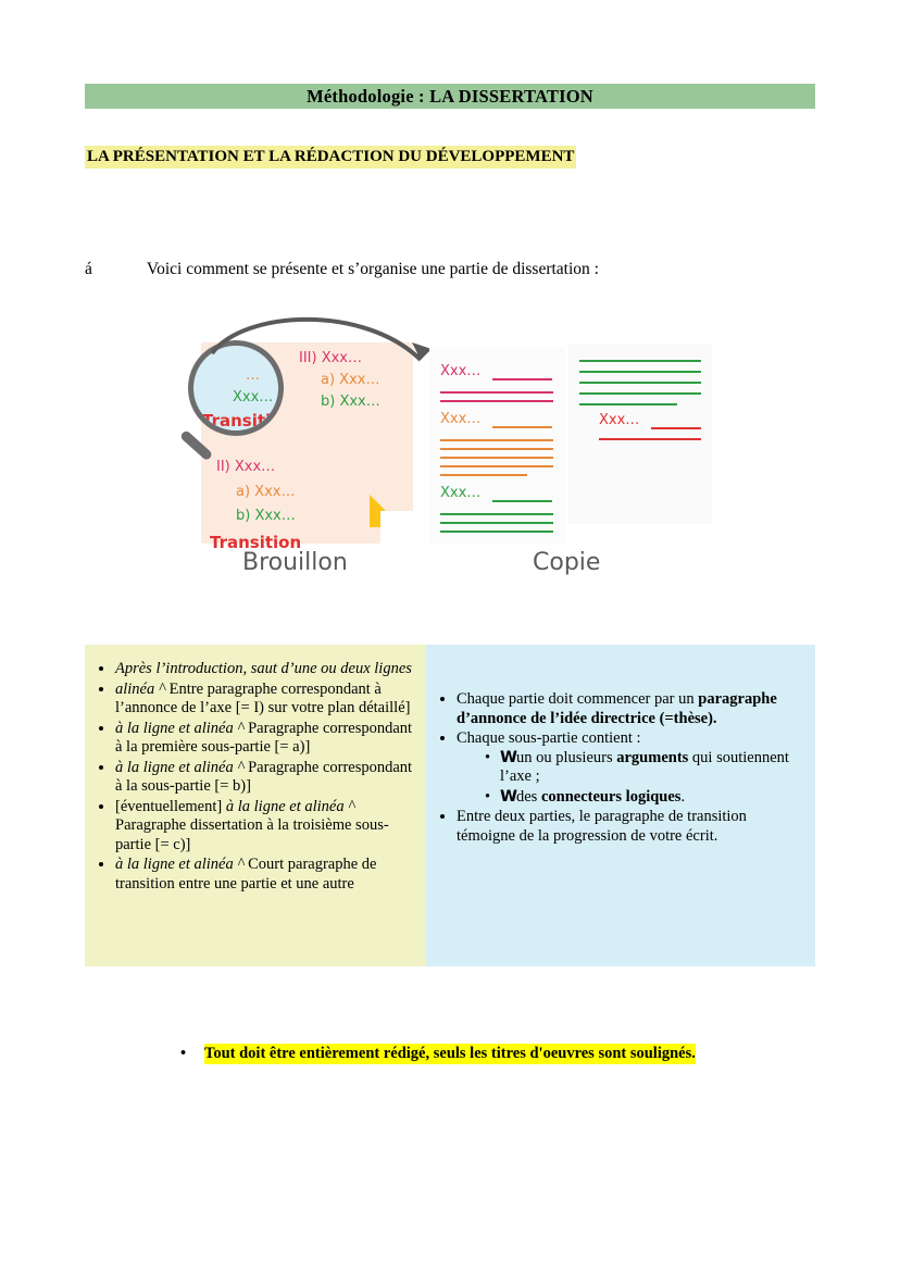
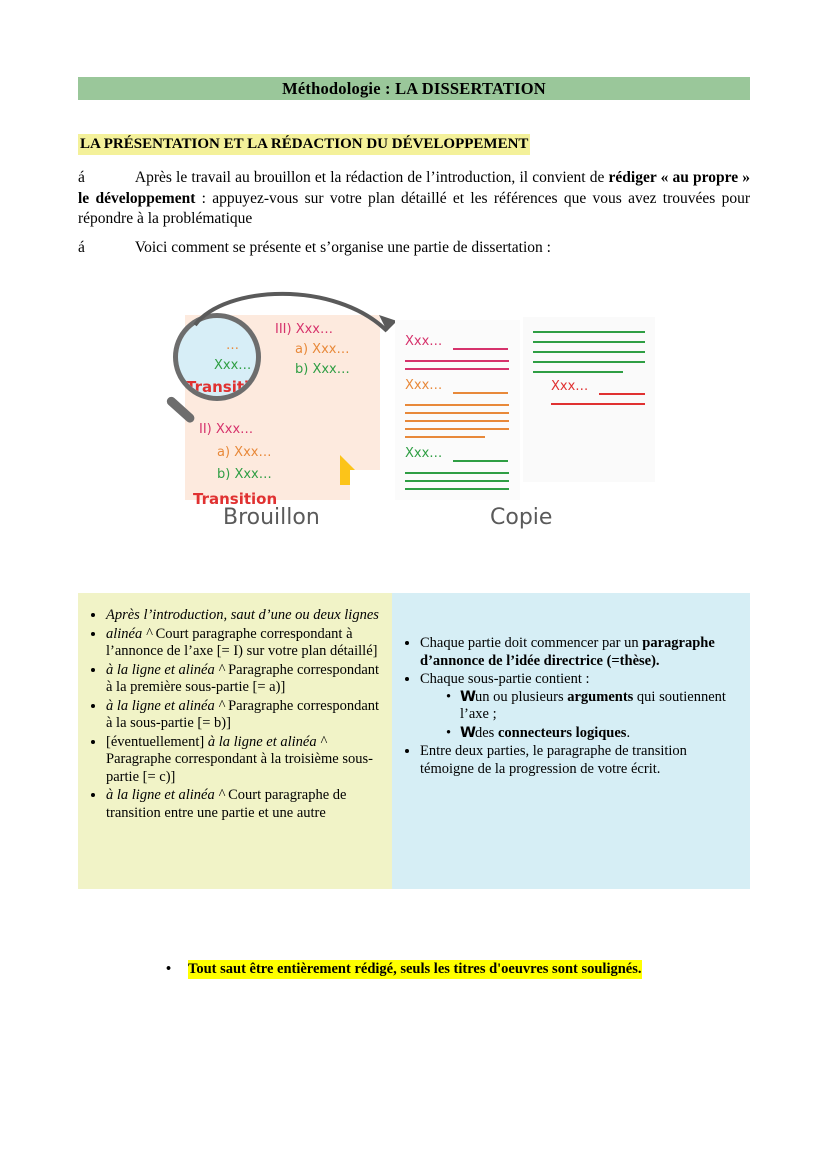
  Méthodologie : LA DISSERTATION
  LA PRÉSENTATION ET LA RÉDACTION DU DÉVELOPPEMENT
+ á Après le travail au brouillon et la rédaction de l’introduction, il convient de rédiger « au propre » le développement : appuyez-vous sur votre plan détaillé et les références que vous avez trouvées pour répondre à la problématique
  á Voici comment se présente et s’organise une partie de dissertation :
  III) Xxx…
  a) Xxx…
  b) Xxx…
  II) Xxx…
  a) Xxx…
  b) Xxx…
  Transition
  …
  Xxx…
  Transitio
  Xxx…
  Xxx…
  Xxx…
  Xxx…
  Brouillon
  Copie
  Après l’introduction, saut d’une ou deux lignes
- alinéa ^ Entre paragraphe correspondant à l’annonce de l’axe [= I) sur votre plan détaillé]
+ alinéa ^ Court paragraphe correspondant à l’annonce de l’axe [= I) sur votre plan détaillé]
  à la ligne et alinéa ^ Paragraphe correspondant à la première sous-partie [= a)]
  à la ligne et alinéa ^ Paragraphe correspondant à la sous-partie [= b)]
- [éventuellement] à la ligne et alinéa ^ Paragraphe dissertation à la troisième sous-partie [= c)]
+ [éventuellement] à la ligne et alinéa ^ Paragraphe correspondant à la troisième sous-partie [= c)]
  à la ligne et alinéa ^ Court paragraphe de transition entre une partie et une autre
  Chaque partie doit commencer par un paragraphe d’annonce de l’idée directrice (=thèse).
  Chaque sous-partie contient :
  Wun ou plusieurs arguments qui soutiennent l’axe ;
  Wdes connecteurs logiques.
  Entre deux parties, le paragraphe de transition témoigne de la progression de votre écrit.
  •
- Tout doit être entièrement rédigé, seuls les titres d'oeuvres sont soulignés.
+ Tout saut être entièrement rédigé, seuls les titres d'oeuvres sont soulignés.
